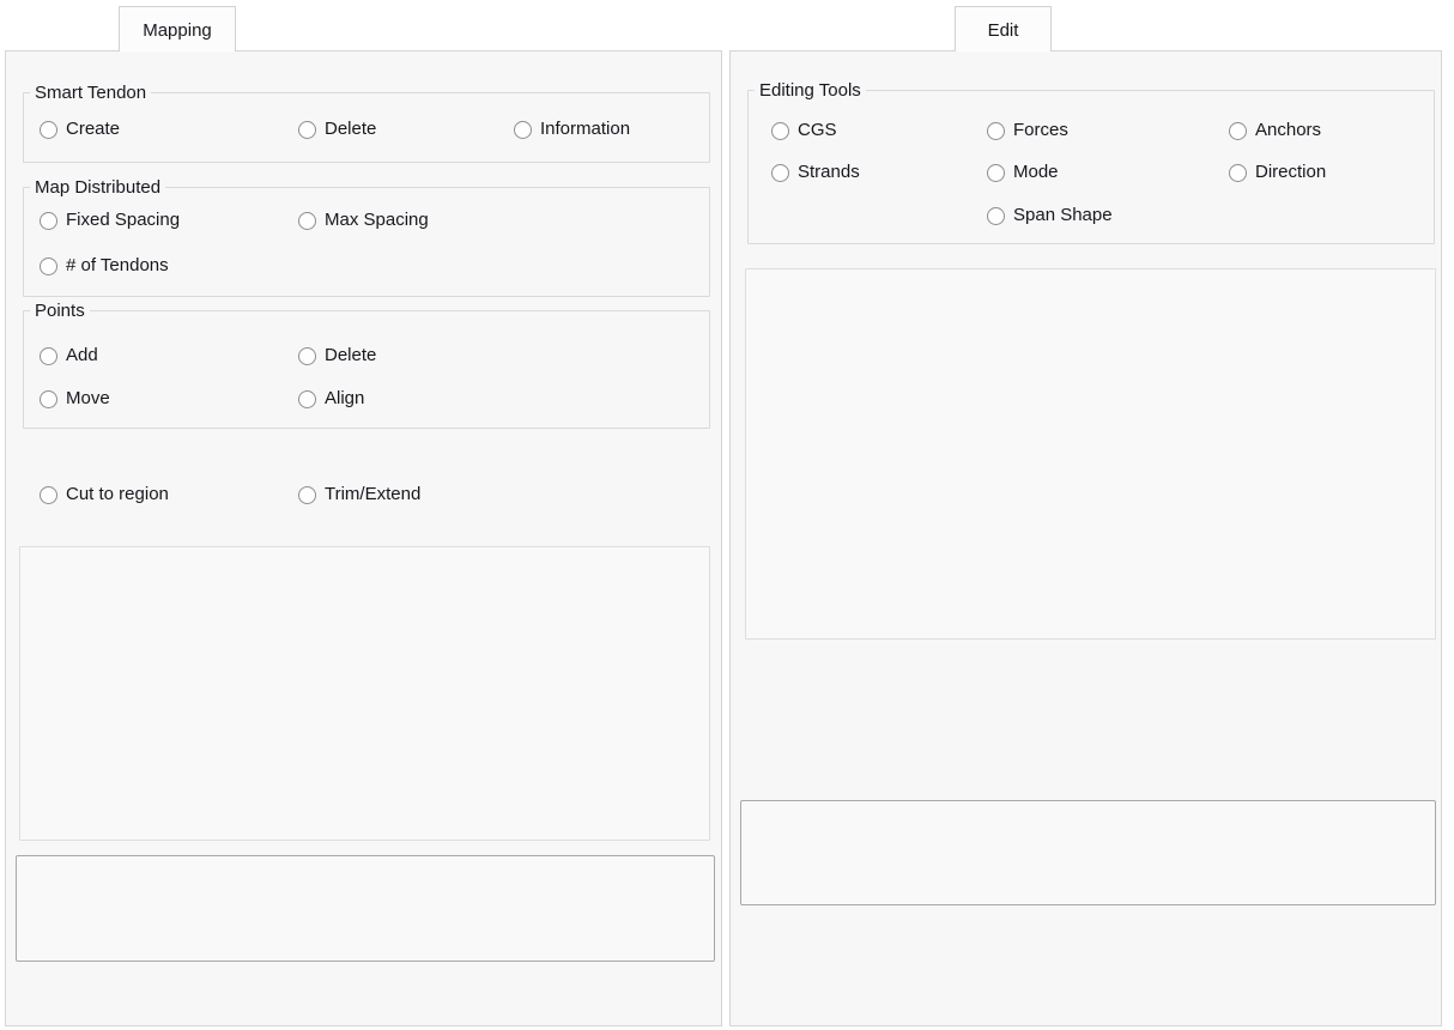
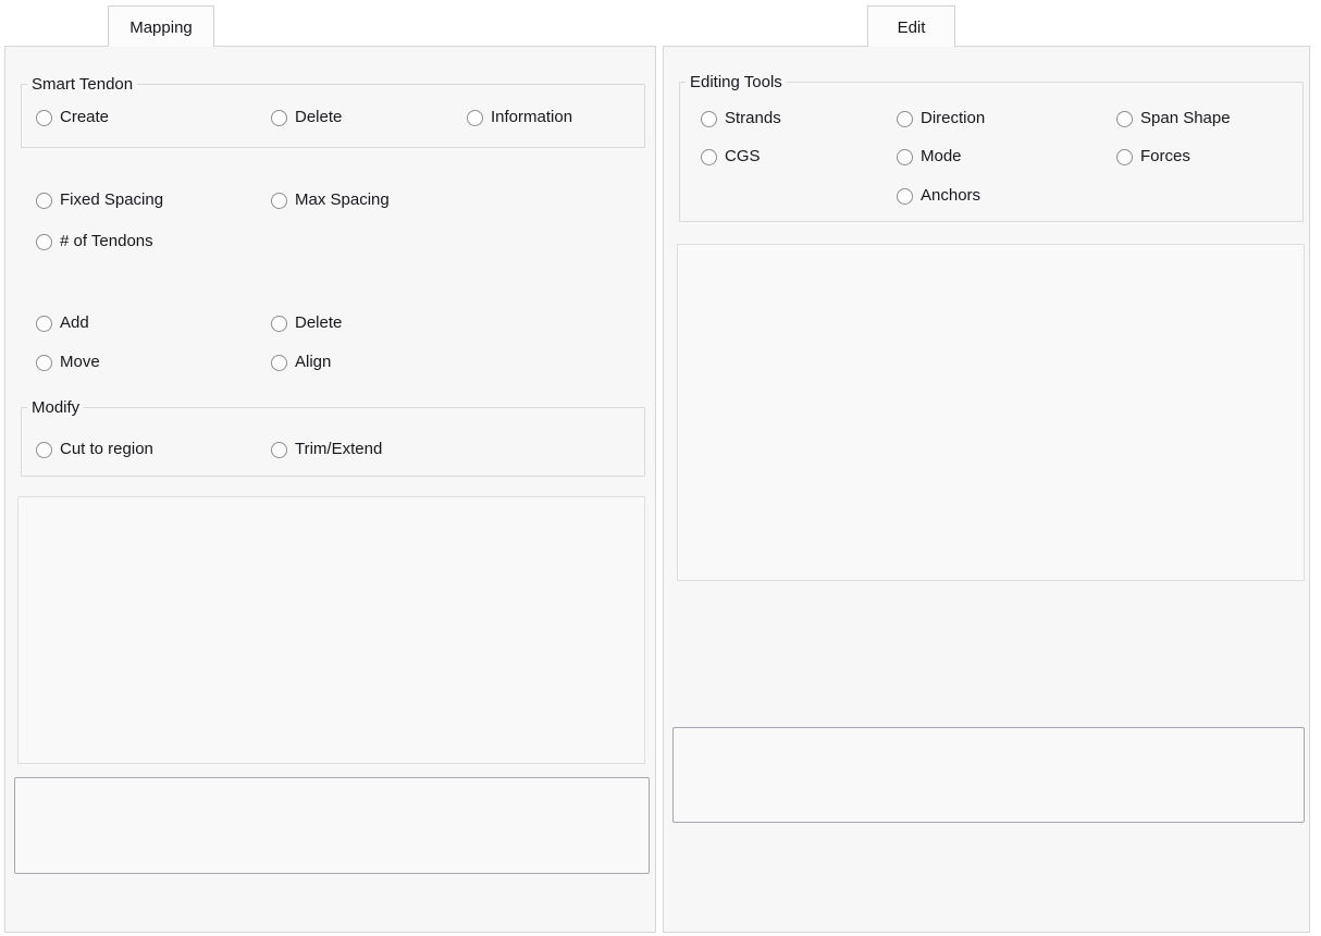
  Mapping
  Smart Tendon
  Create
  Delete
  Information
- Map Distributed
  Fixed Spacing
  Max Spacing
  # of Tendons
- Points
  Add
  Delete
  Move
  Align
+ Modify
  Cut to region
  Trim/Extend
  Edit
  Editing Tools
- CGS
+ Strands
- Forces
+ Direction
- Anchors
+ Span Shape
- Strands
+ CGS
  Mode
- Direction
+ Forces
- Span Shape
+ Anchors
